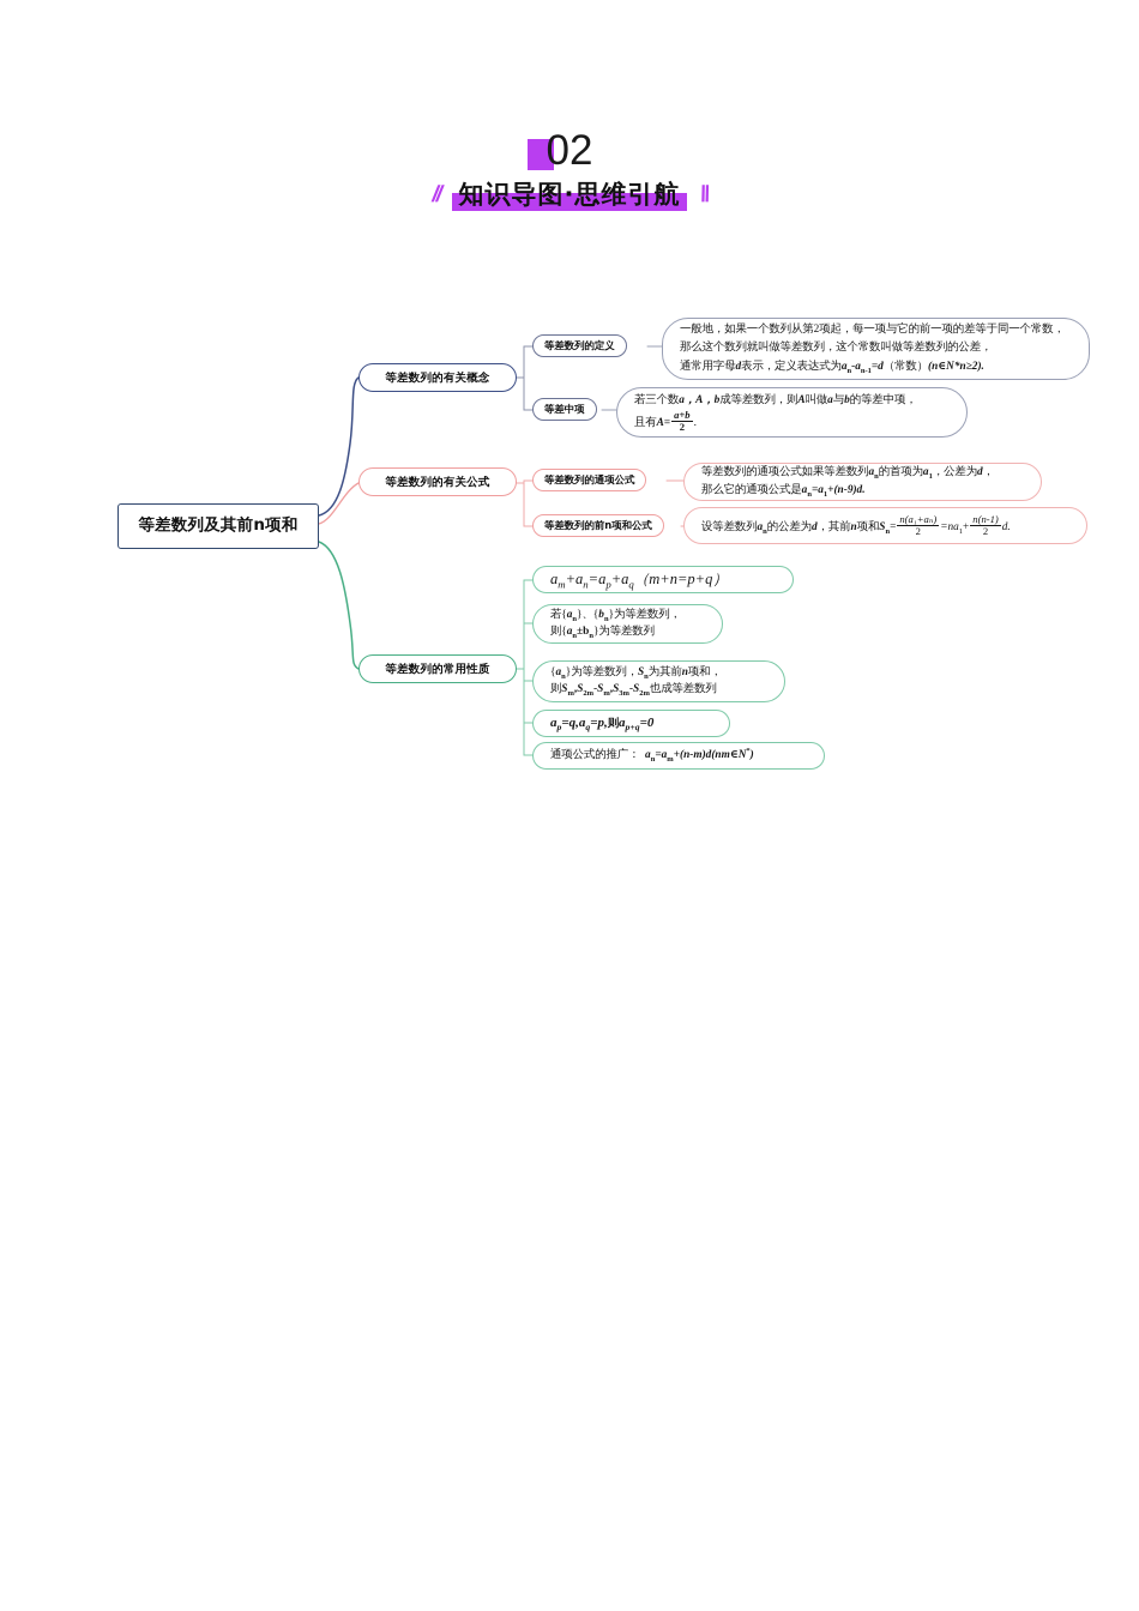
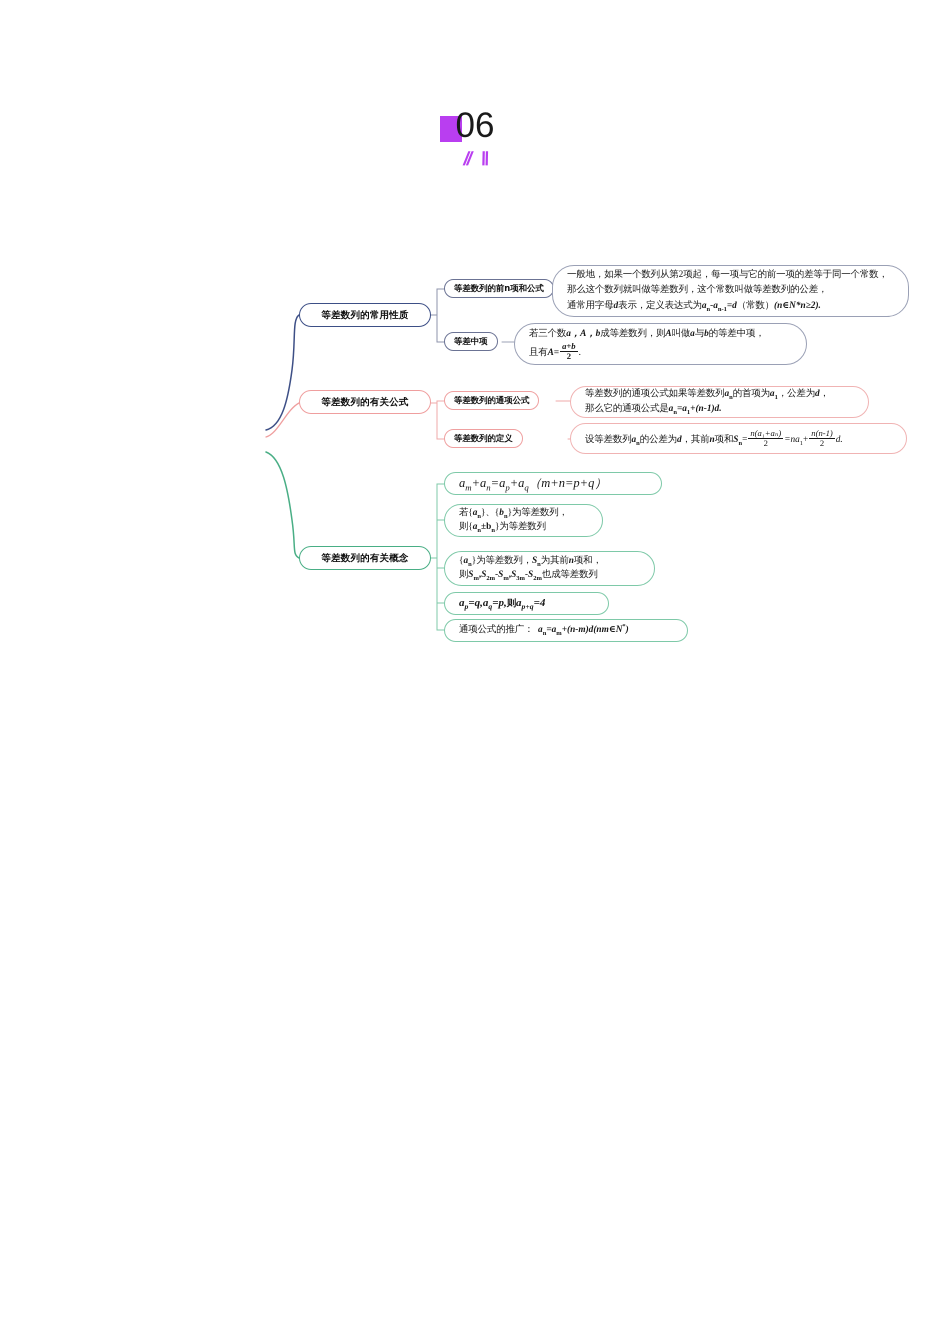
- 02
+ 06
- 知识导图·思维引航
- 等差数列及其前n项和
- 等差数列的有关概念
+ 等差数列的常用性质
  等差数列的有关公式
- 等差数列的常用性质
+ 等差数列的有关概念
- 等差数列的定义
+ 等差数列的前n项和公式
  等差中项
  等差数列的通项公式
- 等差数列的前n项和公式
+ 等差数列的定义
  一般地，如果一个数列从第2项起，每一项与它的前一项的差等于同一个常数，
  那么这个数列就叫做等差数列，这个常数叫做等差数列的公差，
  通常用字母d表示，定义表达式为a -a =d（常数）(n∈N*n≥2).
  若三个数a，A，b成等差数列，则A叫做a与b的等差中项，
  且有A=
  a+b
  2
  .
  等差数列的通项公式如果等差数列a 的首项为a ，公差为d，
- 那么它的通项公式是a =a +(n-9)d.
+ 那么它的通项公式是a =a +(n-1)d.
  设等差数列a 的公差为d，其前n项和S =
  n(a₁+aₙ)
  2
  =na +
  n(n-1)
  2
  d.
  am+an=ap+aq（m+n=p+q）
  若{a }、{b }为等差数列，
  则{a ±b }为等差数列
  {a }为等差数列，S 为其前n项和，
- ap=q,aq=p,则ap+q=0
+ ap=q,aq=p,则ap+q=4
  通项公式的推广： a =a +(n-m)d(nm∈N )
